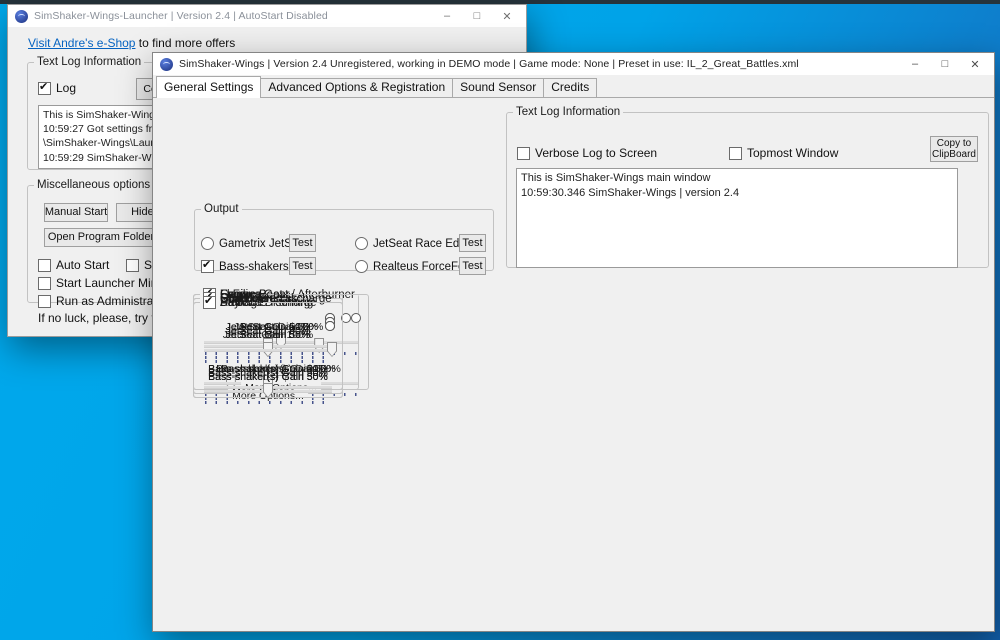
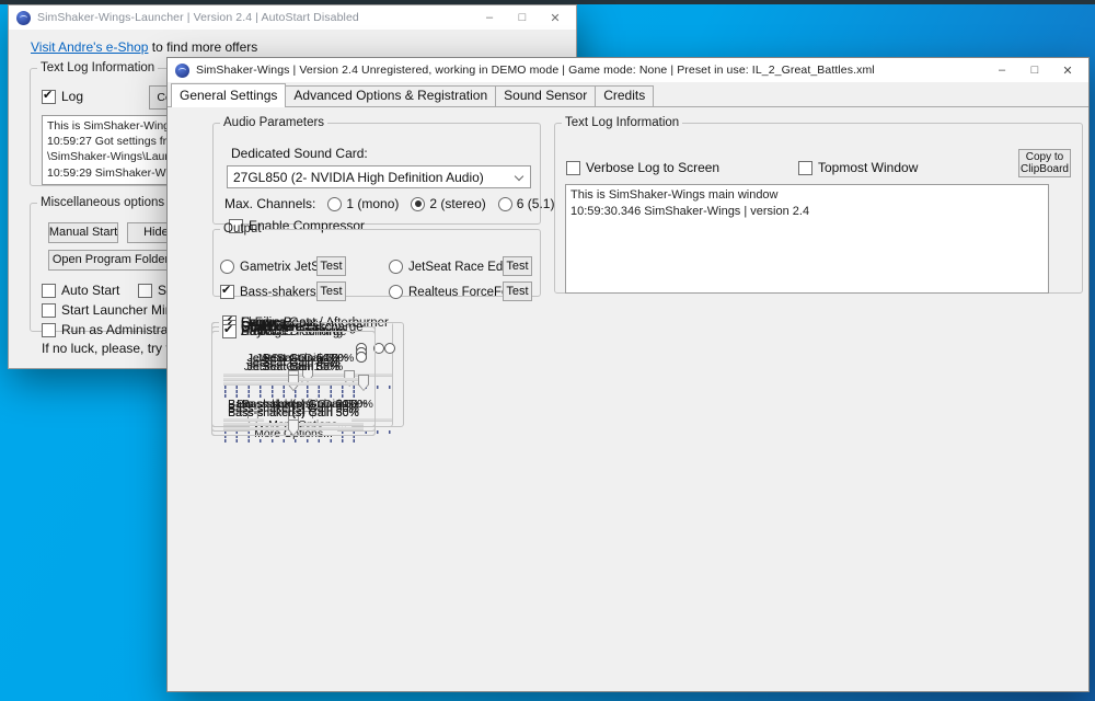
  SimShaker-Wings-Launcher | Version 2.4 | AutoStart Disabled
  –
  □
  ✕
  Visit Andre's e-Shop to find more offers
  Text Log Information
  Log
  Miscellaneous options
  Manual Start
  Open Program Folde
  Auto Start
  Run as Administra
  If no luck, please, try
  SimShaker-Wings | Version 2.4 Unregistered, working in DEMO mode | Game mode: None | Preset in use: IL_2_Great_Battles.xml
  –
  □
  ✕
  General Settings
  Advanced Options & Registration
  Sound Sensor
  Credits
+ Audio Parameters
+ Dedicated Sound Card:
+ 27GL850 (2- NVIDIA High Definition Audio)
+ Max. Channels:
+ 1 (mono)
+ 2 (stereo)
+ 6 (5.1)
+ Enable Compressor
  Output
  Gametrix Jet
  Test
  Bass-shakers
  Test
  JetSeat Race Ed
  Test
  Realteus ForceF
  Test
  Text Log Information
  Verbose Log to Screen
  Topmost Window
  Copy to ClipBoard
  This is SimShaker-Wings main window
  10:59:30.346 SimShaker-Wings | version 2.4
  Engine Beat
  JetSeat Gain 50%
  Bass-shaker(s) Gain 21%
  Engine Boost / Afterburner
  JetSeat Gain 50%
  Bass-shaker(s) Gain 50%
  Landing Gear
  Bass-shaker(s) Gain 50%
  Flaps
  G-Force
  JetSeat Gain 50%
  Bass-shaker(s) Gain 50%
  Speed Air Brake
  JetSeat Gain 50%
  Bass-shaker(s) Gain 50%
  Ground Bumps
  Gun Fire
  JetSeat Gain 90%
  Chaff/Flare Discharge
  Payload Discharge
  JetSeat Gain 50%
  Bass-shaker(s) Gain 50%
  APU/JFS Running
  Stall
  Damage
  JetSeat Gain 100%
